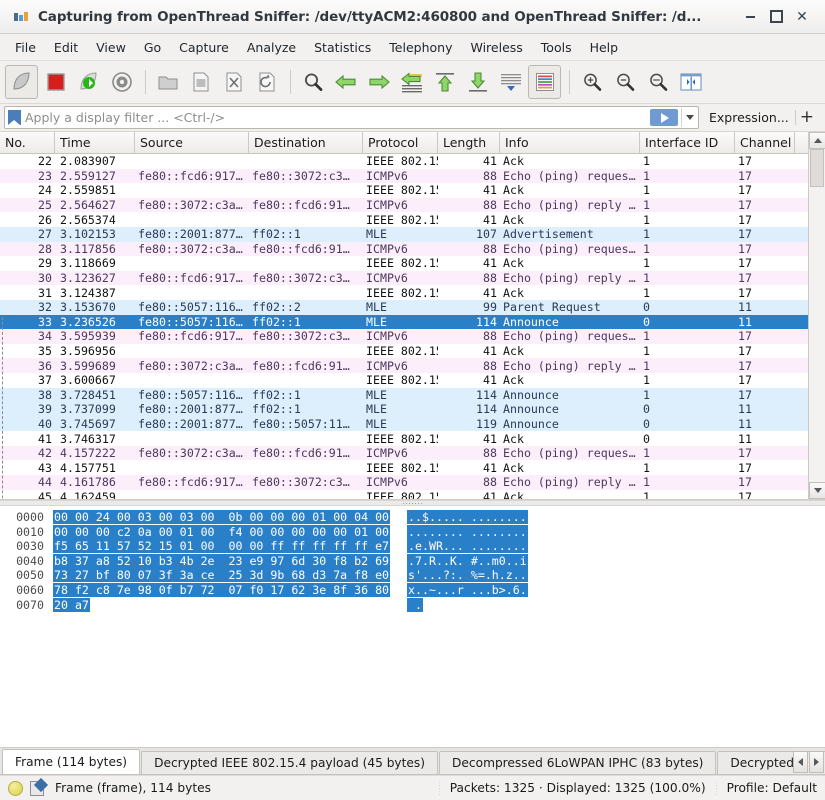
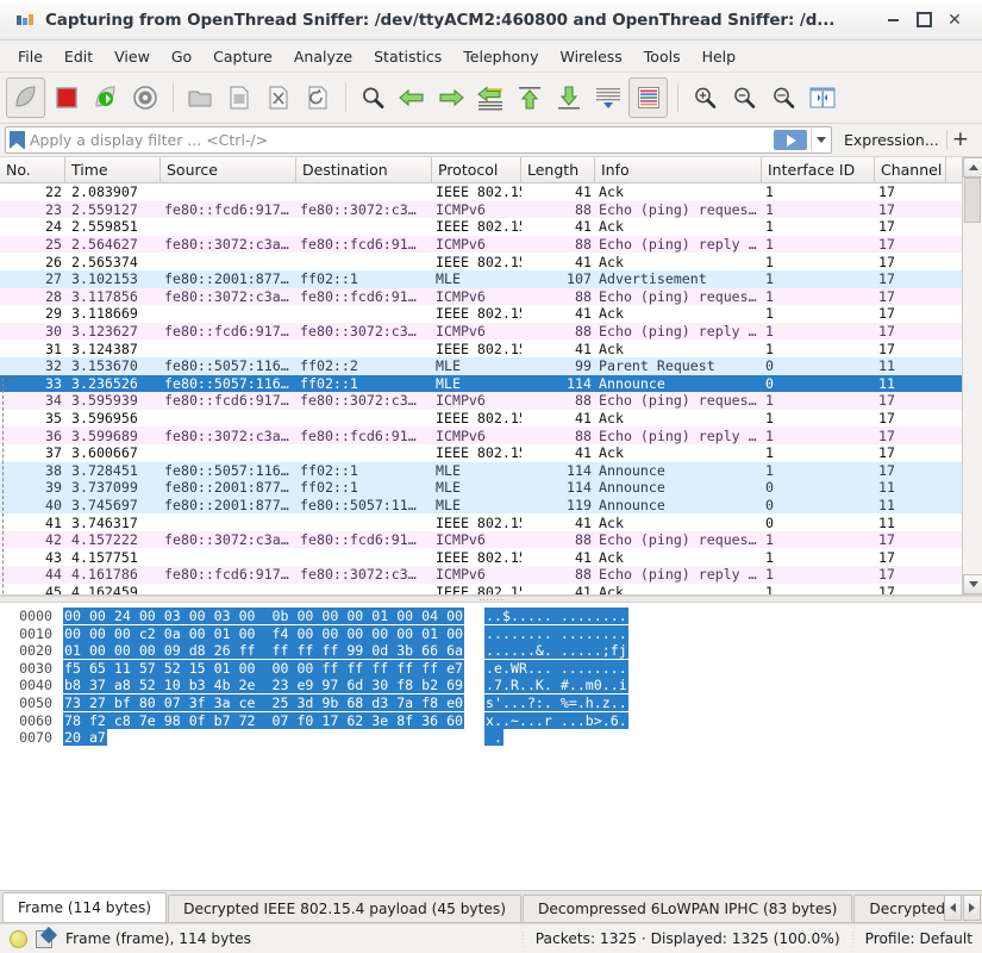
  Capturing from OpenThread Sniffer: /dev/ttyACM2:460800 and OpenThread Sniffer: /d...
  ✕
  File
  Edit
  View
  Go
  Capture
  Analyze
  Statistics
  Telephony
  Wireless
  Tools
  Help
  Apply a display filter ... <Ctrl-/>
  Expression...
  +
  No.
  Time
  Source
  Destination
  Protocol
  Length
  Info
  Interface ID
  Channel
  22
  2.083907
  IEEE 802.1
  41
  Ack
  1
  17
  23
  2.559127
  fe80::fcd6:917…
  fe80::3072:c3…
  ICMPv6
  88
  Echo (ping) reques…
  1
  17
  24
  2.559851
  IEEE 802.1
  41
  Ack
  1
  17
  25
  2.564627
  fe80::3072:c3a…
  fe80::fcd6:91…
  ICMPv6
  88
  Echo (ping) reply …
  1
  17
  26
  2.565374
  IEEE 802.1
  41
  Ack
  1
  17
  27
  3.102153
  fe80::2001:877…
  ff02::1
  MLE
  107
  Advertisement
  1
  17
  28
  3.117856
  fe80::3072:c3a…
  fe80::fcd6:91…
  ICMPv6
  88
  Echo (ping) reques…
  1
  17
  29
  3.118669
  IEEE 802.1
  41
  Ack
  1
  17
  30
  3.123627
  fe80::fcd6:917…
  fe80::3072:c3…
  ICMPv6
  88
  Echo (ping) reply …
  1
  17
  31
  3.124387
  IEEE 802.1
  41
  Ack
  1
  17
  32
  3.153670
  fe80::5057:116…
  ff02::2
  MLE
  99
  Parent Request
  0
  11
  33
  3.236526
  fe80::5057:116…
  ff02::1
  MLE
  114
  Announce
  0
  11
  34
  3.595939
  fe80::fcd6:917…
  fe80::3072:c3…
  ICMPv6
  88
  Echo (ping) reques…
  1
  17
  35
  3.596956
  IEEE 802.1
  41
  Ack
  1
  17
  36
  3.599689
  fe80::3072:c3a…
  fe80::fcd6:91…
  ICMPv6
  88
  Echo (ping) reply …
  1
  17
  37
  3.600667
  IEEE 802.1
  41
  Ack
  1
  17
  38
  3.728451
  fe80::5057:116…
  ff02::1
  MLE
  114
  Announce
  1
  17
  39
  3.737099
  fe80::2001:877…
  ff02::1
  MLE
  114
  Announce
  0
  11
  40
  3.745697
  fe80::2001:877…
  fe80::5057:11…
  MLE
  119
  Announce
  0
  11
  41
  3.746317
  IEEE 802.1
  41
  Ack
  0
  11
  42
  4.157222
  fe80::3072:c3a…
  fe80::fcd6:91…
  ICMPv6
  88
  Echo (ping) reques…
  1
  17
  43
  4.157751
  IEEE 802.1
  41
  Ack
  1
  17
  44
  4.161786
  fe80::fcd6:917…
  fe80::3072:c3…
  ICMPv6
  88
  Echo (ping) reply …
  1
  17
  45
  4.162459
  IEEE 802.1
  41
  Ack
  1
  17
  0000
  00 00 24 00 03 00 03 00 0b 00 00 00 01 00 04 00
  ..$..... ........
  0010
  00 00 00 c2 0a 00 01 00 f4 00 00 00 00 00 01 00
  ........ ........
+ 0020
+ 01 00 00 00 09 d8 26 ff ff ff ff 99 0d 3b 66 6a
+ ......&. .....;fj
  0030
  f5 65 11 57 52 15 01 00 00 00 ff ff ff ff ff e7
  .e.WR... ........
  0040
  b8 37 a8 52 10 b3 4b 2e 23 e9 97 6d 30 f8 b2 69
  .7.R..K. #..m0..i
  0050
  73 27 bf 80 07 3f 3a ce 25 3d 9b 68 d3 7a f8 e0
  s'...?:. %=.h.z..
  0060
- 78 f2 c8 7e 98 0f b7 72 07 f0 17 62 3e 8f 36 80
+ 78 f2 c8 7e 98 0f b7 72 07 f0 17 62 3e 8f 36 60
  x..~...r ...b>.6.
  0070
  20 a7
  .
  Frame (114 bytes)
  Decrypted IEEE 802.15.4 payload (45 bytes)
  Decompressed 6LoWPAN IPHC (83 bytes)
  Decrypted
  Frame (frame), 114 bytes
  Packets: 1325 · Displayed: 1325 (100.0%)
  Profile: Default
